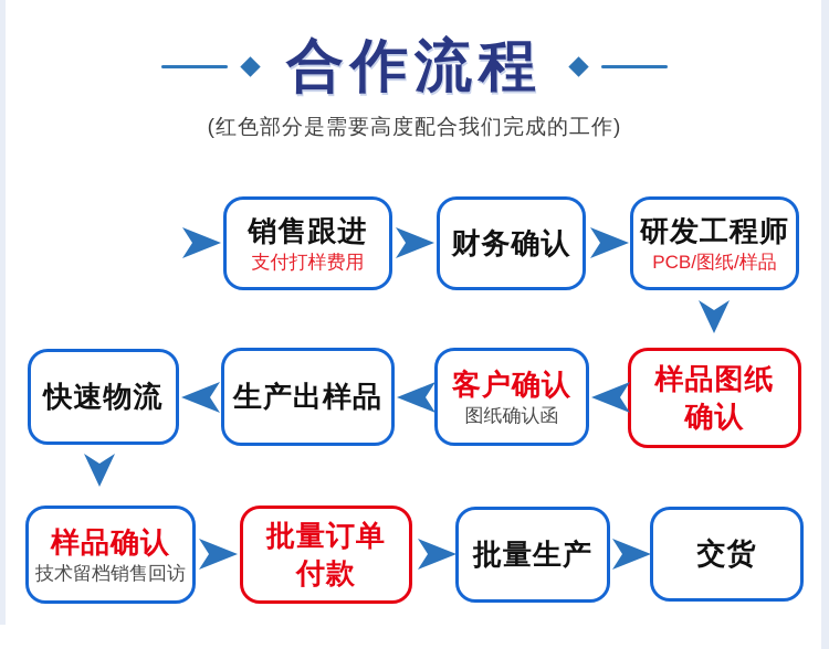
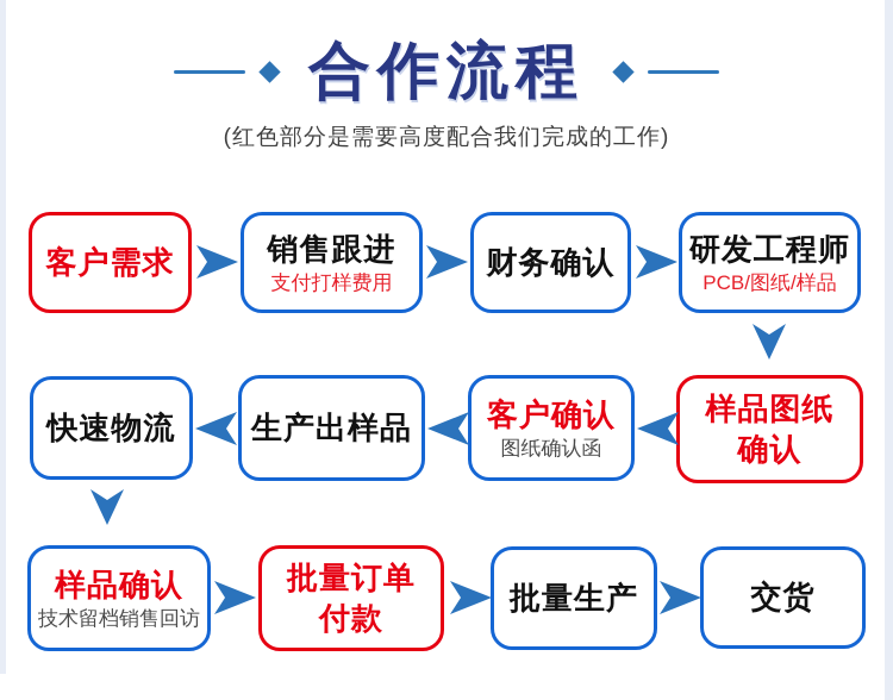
  合作流程
  (红色部分是需要高度配合我们完成的工作)
+ 客户需求
  销售跟进
  支付打样费用
  财务确认
  研发工程师
  PCB/图纸/样品
  样品图纸
  确认
  客户确认
  图纸确认函
  生产出样品
  快速物流
  样品确认
  技术留档销售回访
  批量订单
  付款
  批量生产
  交货
